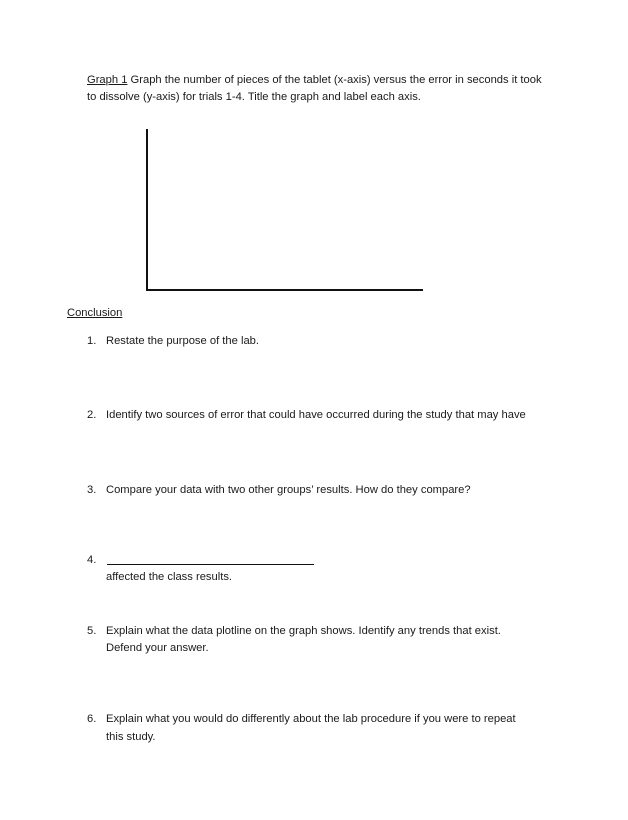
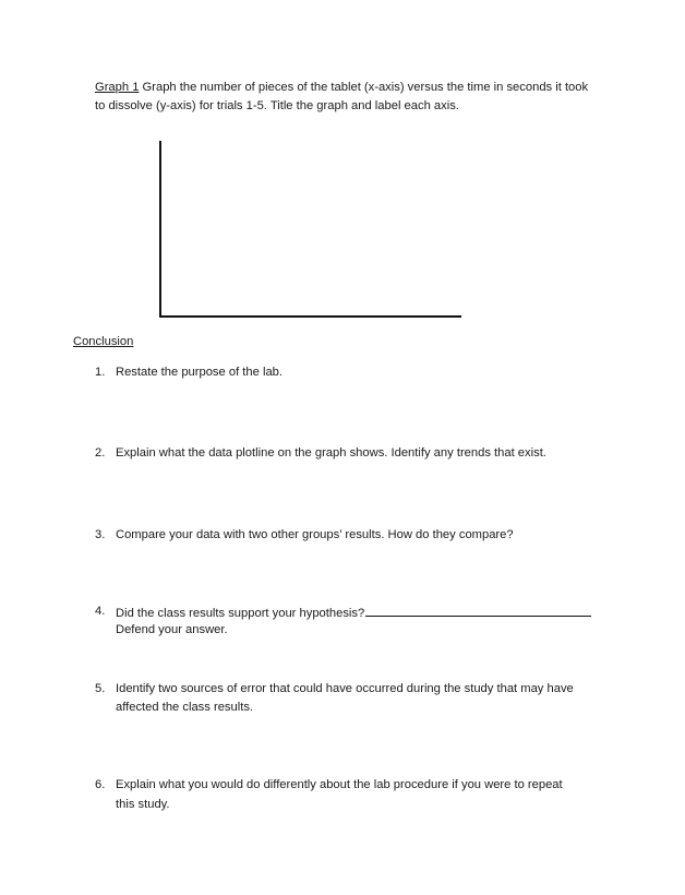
- Graph 1 Graph the number of pieces of the tablet (x-axis) versus the error in seconds it took
+ Graph 1 Graph the number of pieces of the tablet (x-axis) versus the time in seconds it took
- to dissolve (y-axis) for trials 1-4. Title the graph and label each axis.
+ to dissolve (y-axis) for trials 1-5. Title the graph and label each axis.
  Conclusion
  1.
  Restate the purpose of the lab.
  2.
- Identify two sources of error that could have occurred during the study that may have
+ Explain what the data plotline on the graph shows. Identify any trends that exist.
  3.
  Compare your data with two other groups’ results. How do they compare?
  4.
+ Did the class results support your hypothesis?
- affected the class results.
+ Defend your answer.
  5.
- Explain what the data plotline on the graph shows. Identify any trends that exist.
+ Identify two sources of error that could have occurred during the study that may have
- Defend your answer.
+ affected the class results.
  6.
  Explain what you would do differently about the lab procedure if you were to repeat
  this study.
